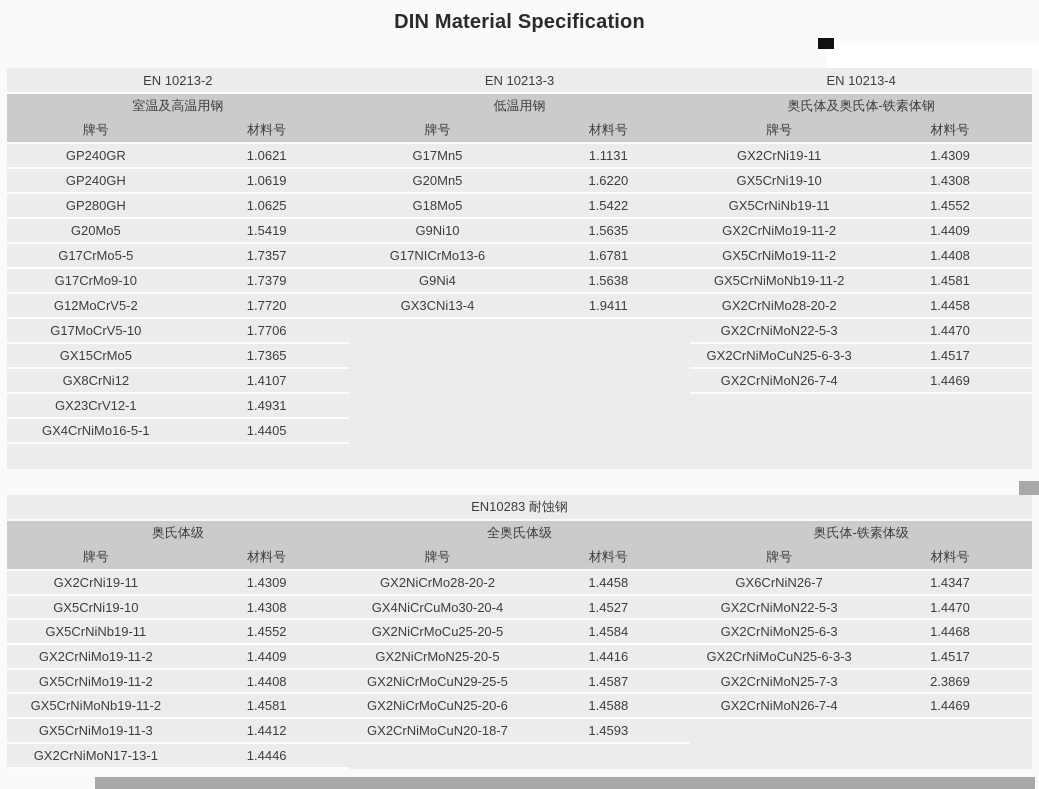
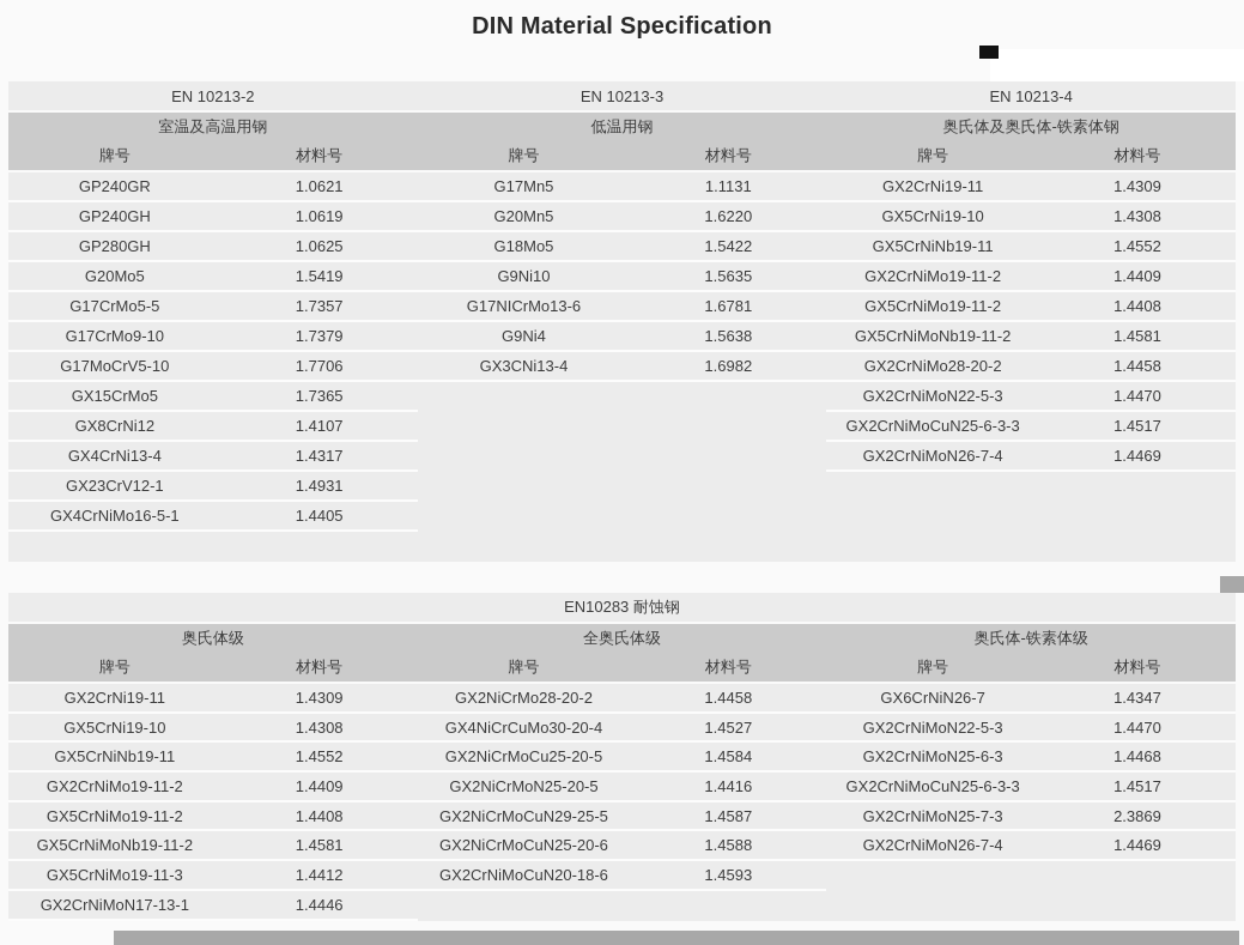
  DIN Material Specification
  EN 10213-2
  EN 10213-3
  EN 10213-4
  室温及高温用钢
  低温用钢
  奥氏体及奥氏体-铁素体钢
  牌号
  材料号
  牌号
  材料号
  牌号
  材料号
  GP240GR
  1.0621
  GP240GH
  1.0619
  GP280GH
  1.0625
  G20Mo5
  1.5419
  G17CrMo5-5
  1.7357
  G17CrMo9-10
  1.7379
- G12MoCrV5-2
- 1.7720
  G17MoCrV5-10
  1.7706
  GX15CrMo5
  1.7365
  GX8CrNi12
  1.4107
+ GX4CrNi13-4
+ 1.4317
  GX23CrV12-1
  1.4931
  GX4CrNiMo16-5-1
  1.4405
  G17Mn5
  1.1131
  G20Mn5
  1.6220
  G18Mo5
  1.5422
  G9Ni10
  1.5635
  G17NICrMo13-6
  1.6781
  G9Ni4
  1.5638
  GX3CNi13-4
- 1.9411
+ 1.6982
  GX2CrNi19-11
  1.4309
  GX5CrNi19-10
  1.4308
  GX5CrNiNb19-11
  1.4552
  GX2CrNiMo19-11-2
  1.4409
  GX5CrNiMo19-11-2
  1.4408
  GX5CrNiMoNb19-11-2
  1.4581
  GX2CrNiMo28-20-2
  1.4458
  GX2CrNiMoN22-5-3
  1.4470
  GX2CrNiMoCuN25-6-3-3
  1.4517
  GX2CrNiMoN26-7-4
  1.4469
  EN10283 耐蚀钢
  奥氏体级
  全奥氏体级
  奥氏体-铁素体级
  牌号
  材料号
  牌号
  材料号
  牌号
  材料号
  GX2CrNi19-11
  1.4309
  GX5CrNi19-10
  1.4308
  GX5CrNiNb19-11
  1.4552
  GX2CrNiMo19-11-2
  1.4409
  GX5CrNiMo19-11-2
  1.4408
  GX5CrNiMoNb19-11-2
  1.4581
  GX5CrNiMo19-11-3
  1.4412
  GX2CrNiMoN17-13-1
  1.4446
  GX2NiCrMo28-20-2
  1.4458
  GX4NiCrCuMo30-20-4
  1.4527
  GX2NiCrMoCu25-20-5
  1.4584
  GX2NiCrMoN25-20-5
  1.4416
  GX2NiCrMoCuN29-25-5
  1.4587
  GX2NiCrMoCuN25-20-6
  1.4588
- GX2CrNiMoCuN20-18-7
+ GX2CrNiMoCuN20-18-6
  1.4593
  GX6CrNiN26-7
  1.4347
  GX2CrNiMoN22-5-3
  1.4470
  GX2CrNiMoN25-6-3
  1.4468
  GX2CrNiMoCuN25-6-3-3
  1.4517
  GX2CrNiMoN25-7-3
  2.3869
  GX2CrNiMoN26-7-4
  1.4469
